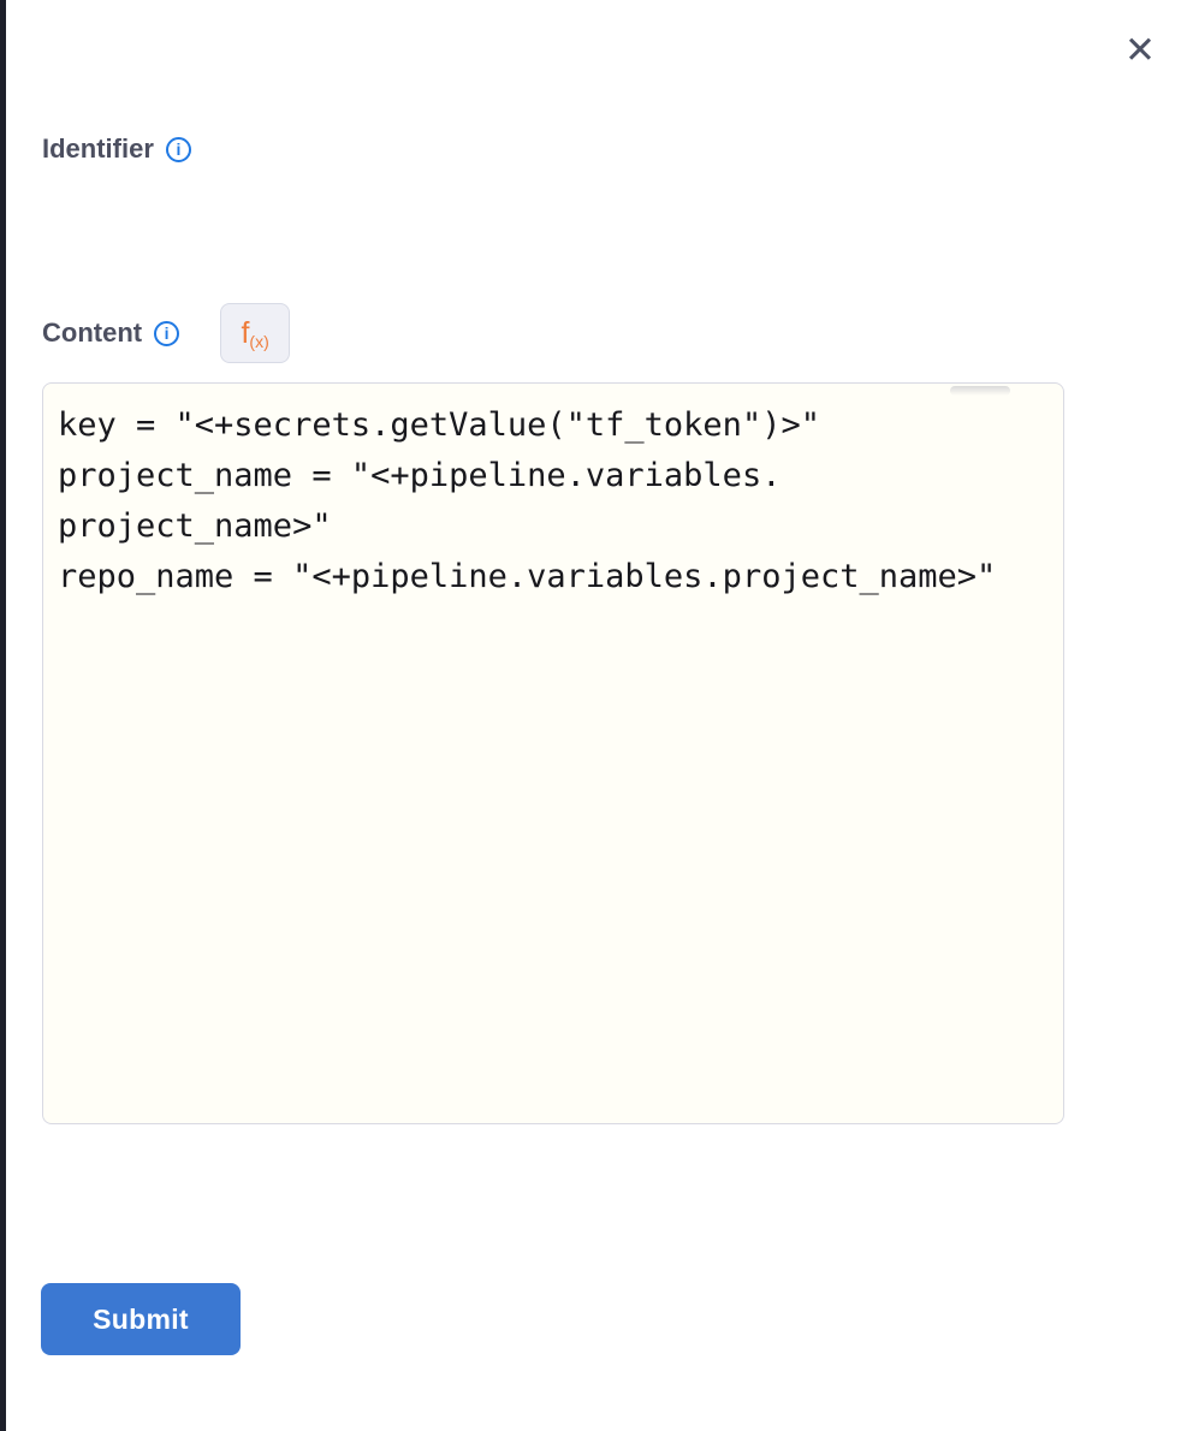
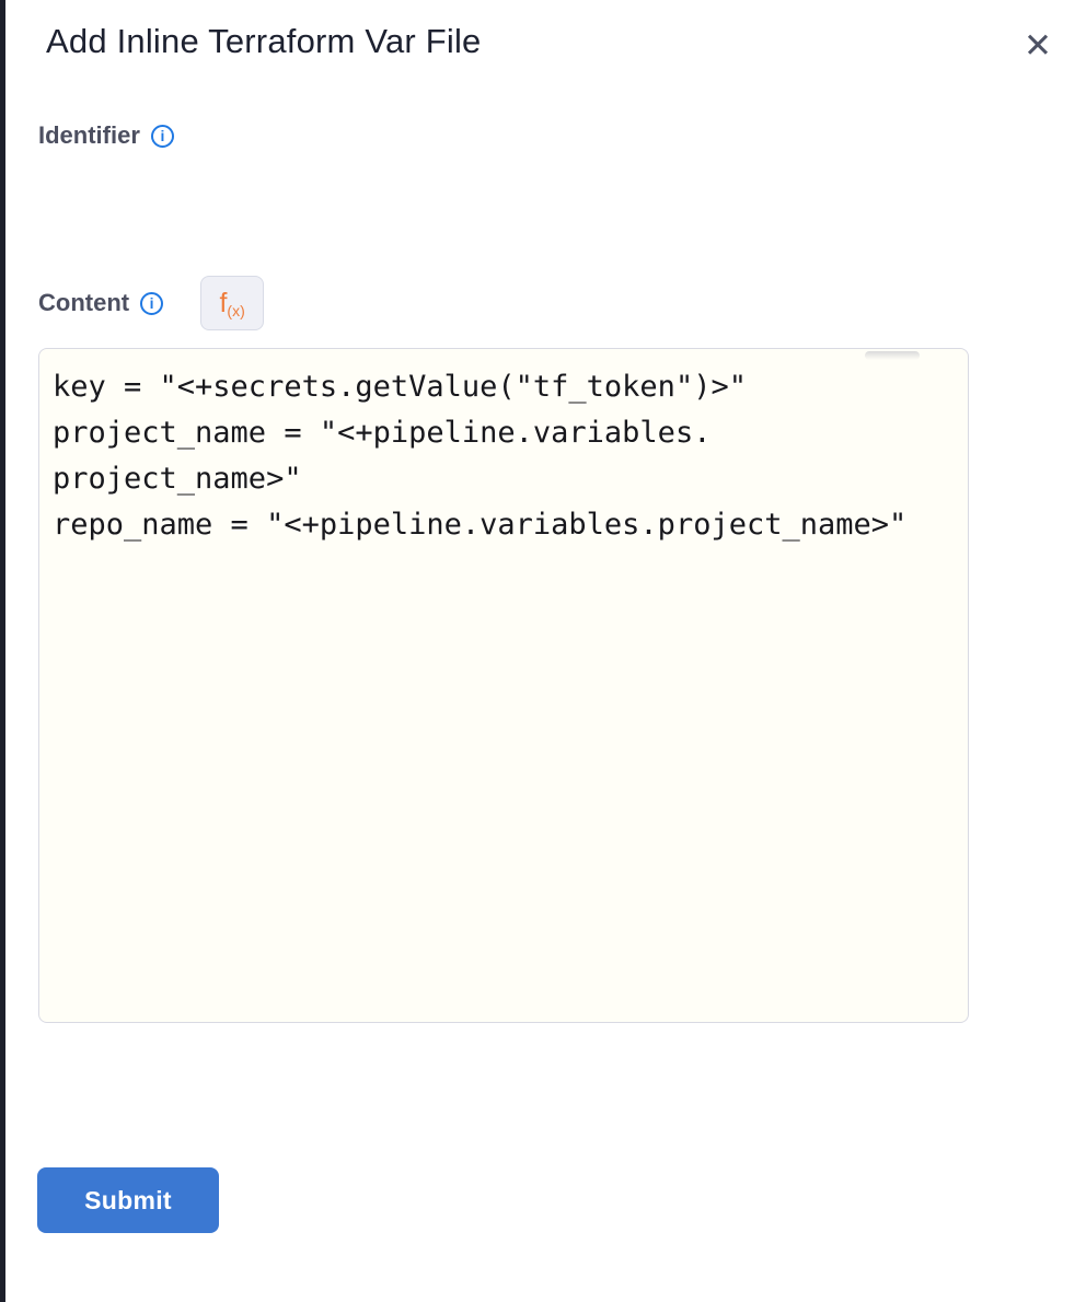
+ Add Inline Terraform Var File
  ✕
  Identifier
  i
  Content
  i
  f
  (x)
  key = "<+secrets.getValue("tf_token")>"
  project_name = "<+pipeline.variables.
  project_name>"
  repo_name = "<+pipeline.variables.project_name>"
  Submit
